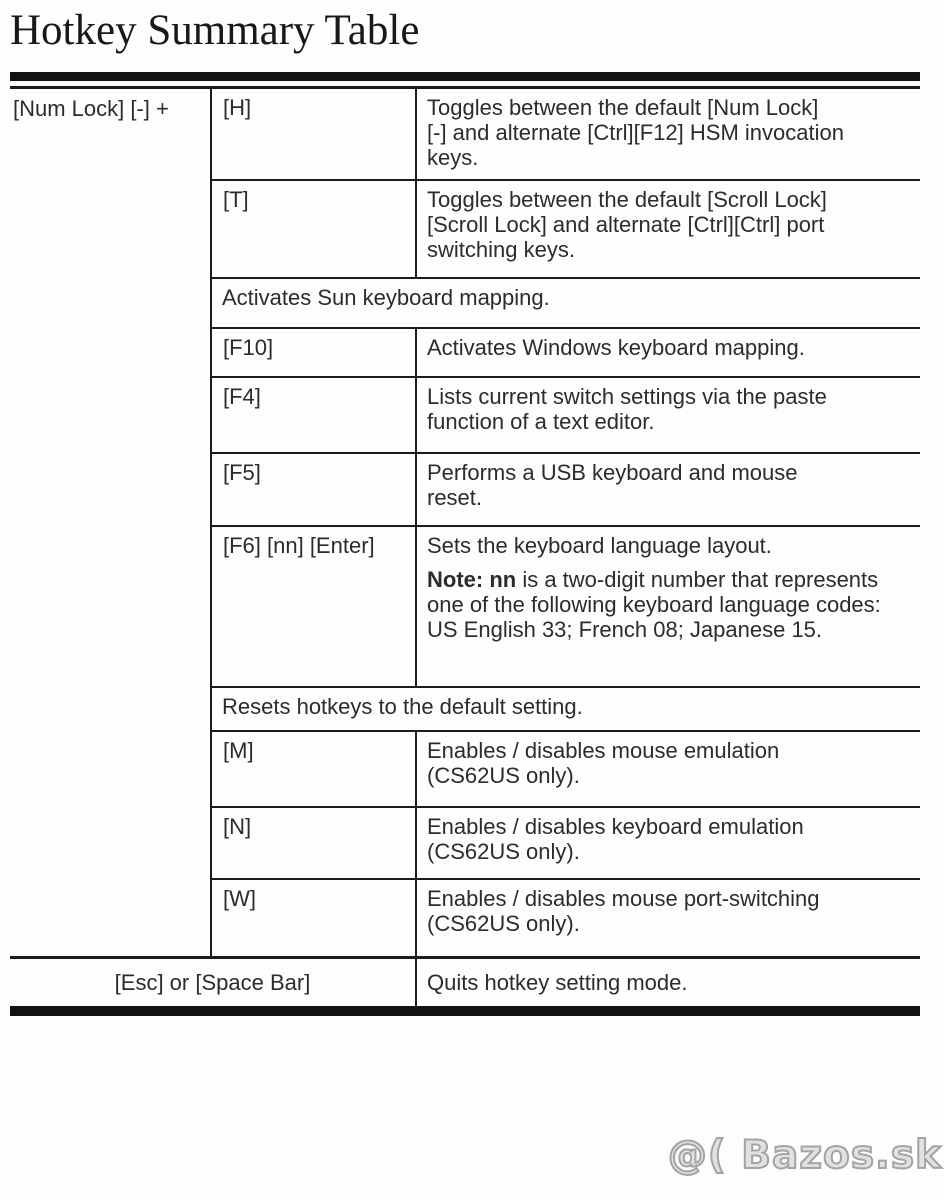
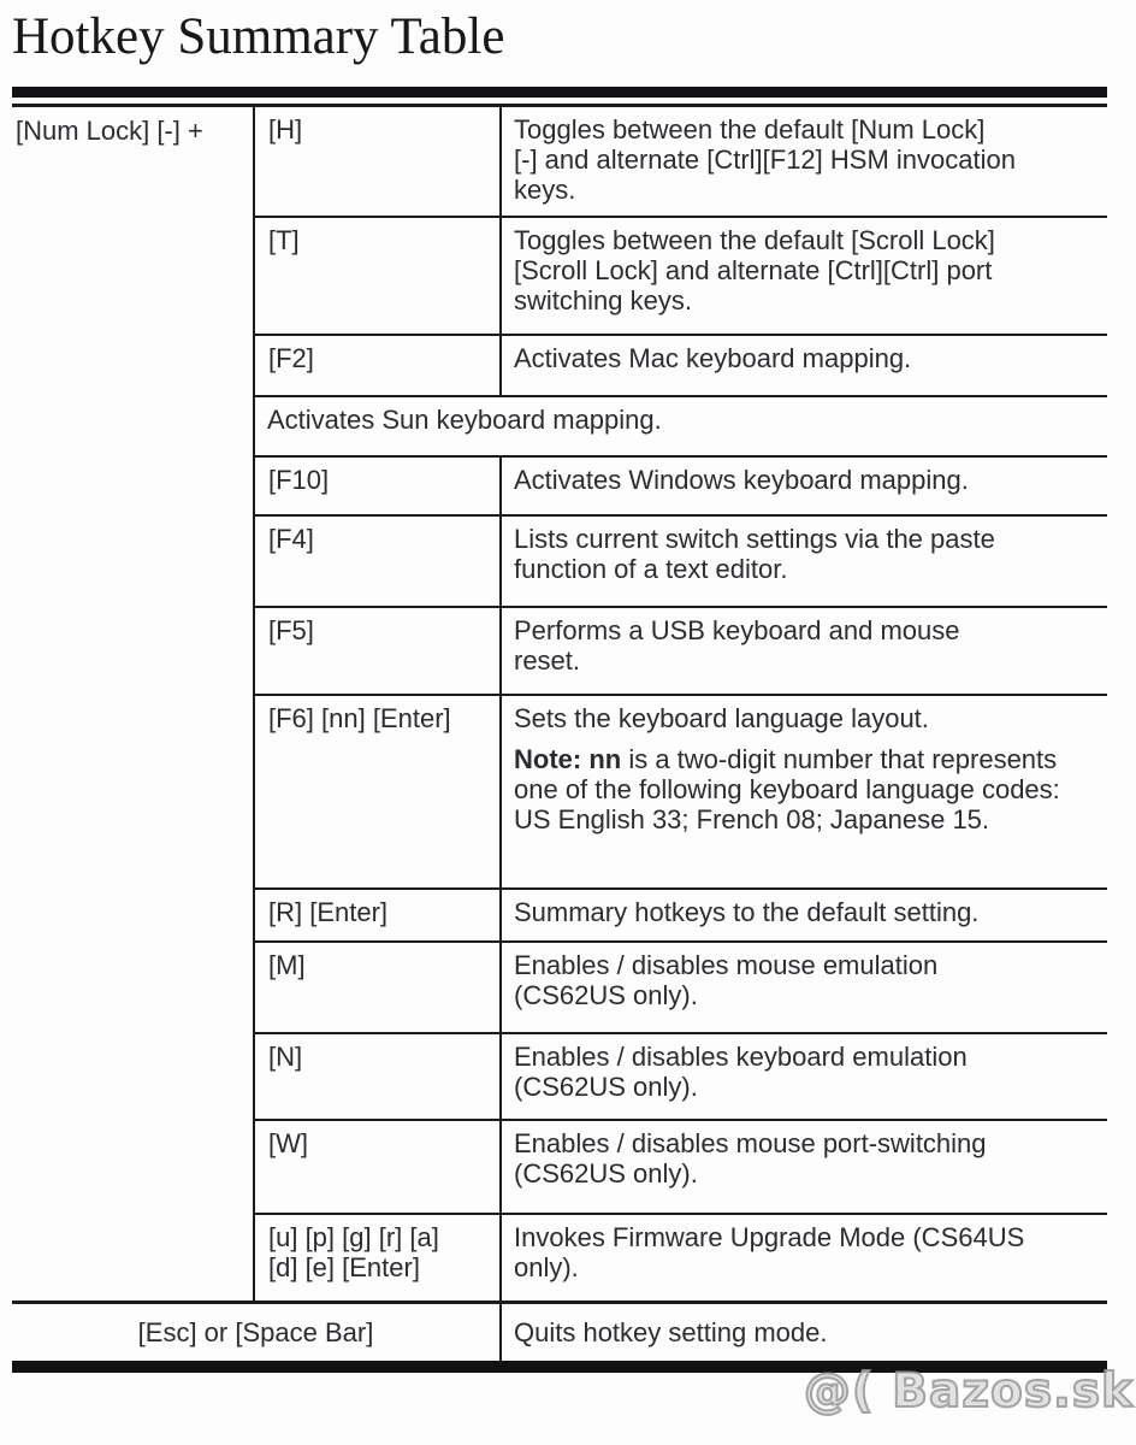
  Hotkey Summary Table
  [Num Lock] [-] +
  [H]
  Toggles between the default [Num Lock]
  [-] and alternate [Ctrl][F12] HSM invocation
  keys.
  [T]
  Toggles between the default [Scroll Lock]
  [Scroll Lock] and alternate [Ctrl][Ctrl] port
  switching keys.
+ [F2]
+ Activates Mac keyboard mapping.
  Activates Sun keyboard mapping.
  [F10]
  Activates Windows keyboard mapping.
  [F4]
  Lists current switch settings via the paste
  function of a text editor.
  [F5]
  Performs a USB keyboard and mouse
  reset.
  [F6] [nn] [Enter]
  Sets the keyboard language layout.
  Note: nn is a two-digit number that represents one of the following keyboard language codes: US English 33; French 08; Japanese 15.
+ [R] [Enter]
- Resets hotkeys to the default setting.
+ Summary hotkeys to the default setting.
  [M]
  Enables / disables mouse emulation
  (CS62US only).
  [N]
  Enables / disables keyboard emulation
  (CS62US only).
  [W]
  Enables / disables mouse port-switching
  (CS62US only).
+ [u] [p] [g] [r] [a]
+ [d] [e] [Enter]
+ Invokes Firmware Upgrade Mode (CS64US
+ only).
  [Esc] or [Space Bar]
  Quits hotkey setting mode.
  @( Bazos.sk
